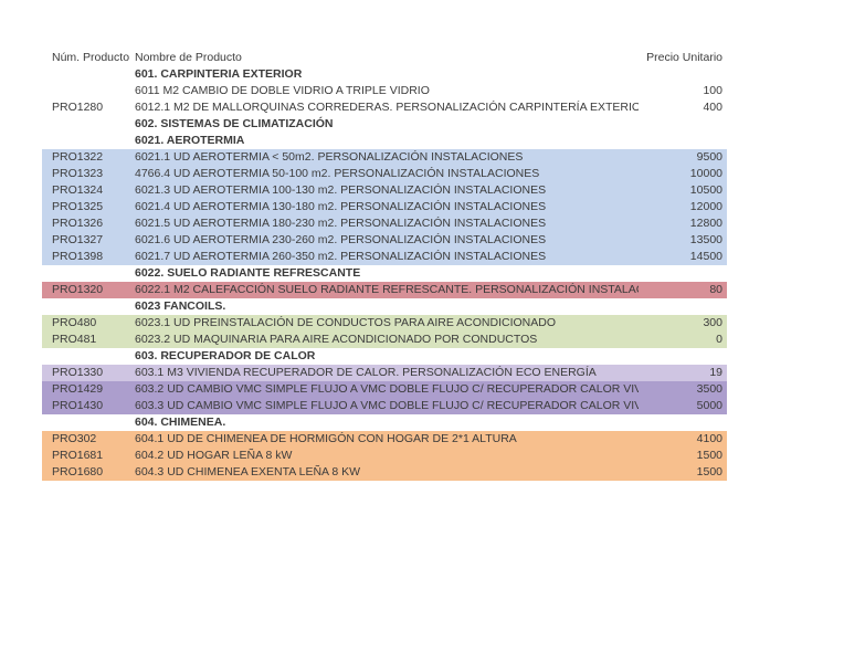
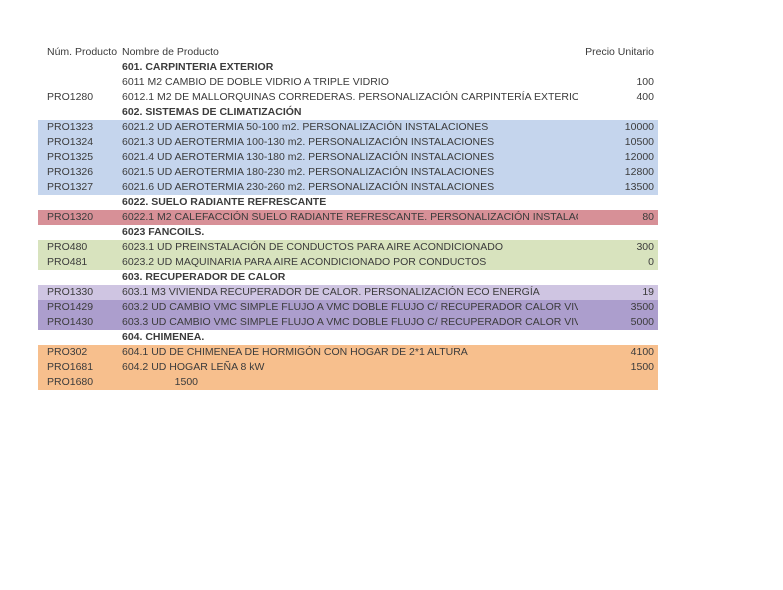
  Núm. Producto
  Nombre de Producto
  Precio Unitario
  601. CARPINTERIA EXTERIOR
  6011 M2 CAMBIO DE DOBLE VIDRIO A TRIPLE VIDRIO
  100
  PRO1280
  6012.1 M2 DE MALLORQUINAS CORREDERAS. PERSONALIZACIÓN CARPINTERÍA EXTERIO
  400
  602. SISTEMAS DE CLIMATIZACIÓN
- 6021. AEROTERMIA
- PRO1322
- 6021.1 UD AEROTERMIA < 50m2. PERSONALIZACIÓN INSTALACIONES
- 9500
  PRO1323
- 4766.4 UD AEROTERMIA 50-100 m2. PERSONALIZACIÓN INSTALACIONES
+ 6021.2 UD AEROTERMIA 50-100 m2. PERSONALIZACIÓN INSTALACIONES
  10000
  PRO1324
  6021.3 UD AEROTERMIA 100-130 m2. PERSONALIZACIÓN INSTALACIONES
  10500
  PRO1325
  6021.4 UD AEROTERMIA 130-180 m2. PERSONALIZACIÓN INSTALACIONES
  12000
  PRO1326
  6021.5 UD AEROTERMIA 180-230 m2. PERSONALIZACIÓN INSTALACIONES
  12800
  PRO1327
  6021.6 UD AEROTERMIA 230-260 m2. PERSONALIZACIÓN INSTALACIONES
  13500
- PRO1398
- 6021.7 UD AEROTERMIA 260-350 m2. PERSONALIZACIÓN INSTALACIONES
- 14500
  6022. SUELO RADIANTE REFRESCANTE
  PRO1320
  6022.1 M2 CALEFACCIÓN SUELO RADIANTE REFRESCANTE. PERSONALIZACIÓN INSTALA
  80
  6023 FANCOILS.
  PRO480
  6023.1 UD PREINSTALACIÓN DE CONDUCTOS PARA AIRE ACONDICIONADO
  300
  PRO481
  6023.2 UD MAQUINARIA PARA AIRE ACONDICIONADO POR CONDUCTOS
  0
  603. RECUPERADOR DE CALOR
  PRO1330
  603.1 M3 VIVIENDA RECUPERADOR DE CALOR. PERSONALIZACIÓN ECO ENERGÍA
  19
  PRO1429
  603.2 UD CAMBIO VMC SIMPLE FLUJO A VMC DOBLE FLUJO C/ RECUPERADOR CALOR VIV
  3500
  PRO1430
  603.3 UD CAMBIO VMC SIMPLE FLUJO A VMC DOBLE FLUJO C/ RECUPERADOR CALOR VIV
  5000
  604. CHIMENEA.
  PRO302
  604.1 UD DE CHIMENEA DE HORMIGÓN CON HOGAR DE 2*1 ALTURA
  4100
  PRO1681
  604.2 UD HOGAR LEÑA 8 kW
  1500
  PRO1680
- 604.3 UD CHIMENEA EXENTA LEÑA 8 KW
  1500
